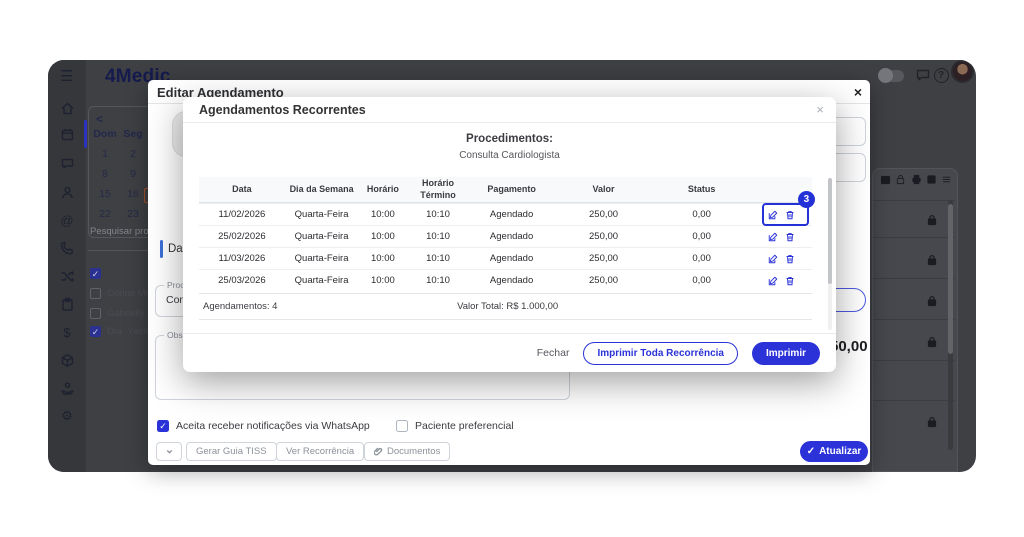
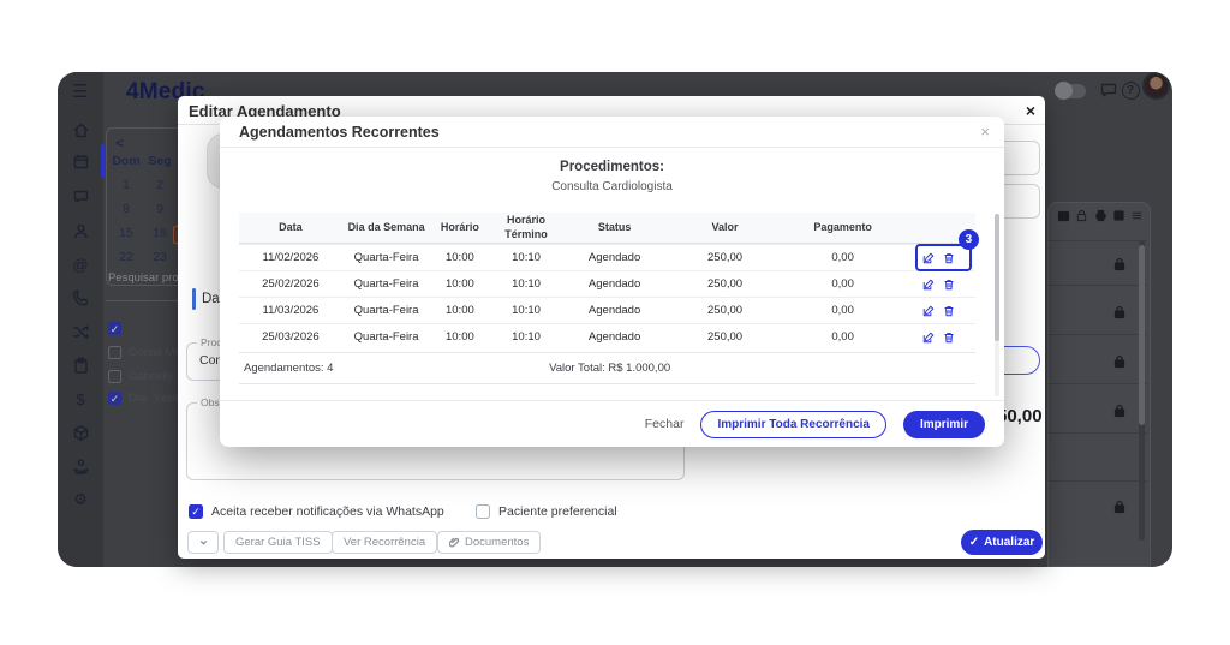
  ☰
  4Medic
  ?
  @
  $
  ⚙
  <
  Dom
  Seg
  1
  2
  15
  16
  22
  23
  ✓
  ✓
  Editar Agendamento
  ×
  0,00
  ✓
  Aceita receber notificações via WhatsApp
  Paciente preferencial
  Gerar Guia TISS
  Ver Recorrência
  Documentos
  ✓
  Atualizar
  Agendamentos Recorrentes
  ×
  Procedimentos:
  Consulta Cardiologista
  Data
  Dia da Semana
  Horário
  Horário Término
- Pagamento
+ Status
  Valor
- Status
+ Pagamento
  11/02/2026
  Quarta-Feira
  10:00
  10:10
  Agendado
  250,00
  0,00
  3
  25/02/2026
  Quarta-Feira
  10:00
  10:10
  Agendado
  250,00
  0,00
  11/03/2026
  Quarta-Feira
  10:00
  10:10
  Agendado
  250,00
  0,00
  25/03/2026
  Quarta-Feira
  10:00
  10:10
  Agendado
  250,00
  0,00
  Agendamentos: 4
  Valor Total: R$ 1.000,00
  Fechar
  Imprimir Toda Recorrência
  Imprimir
